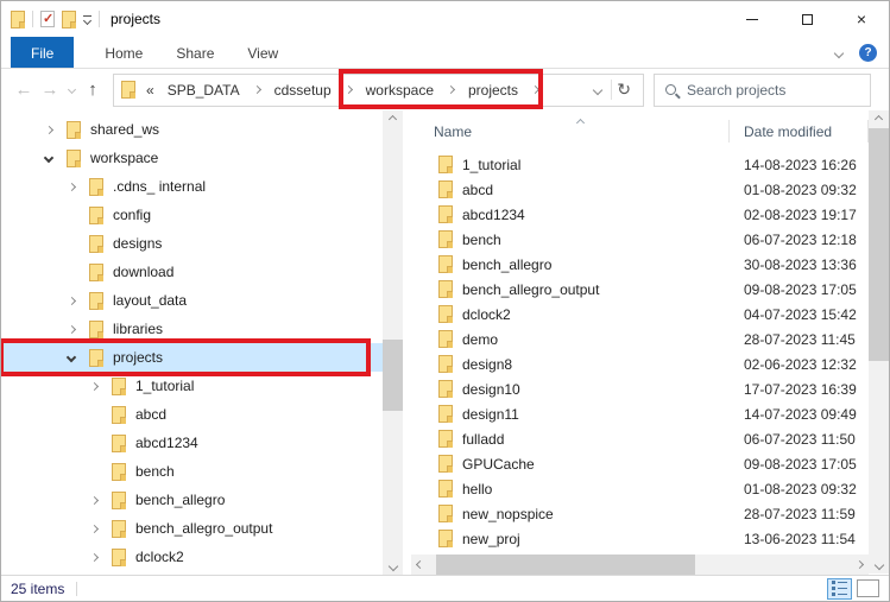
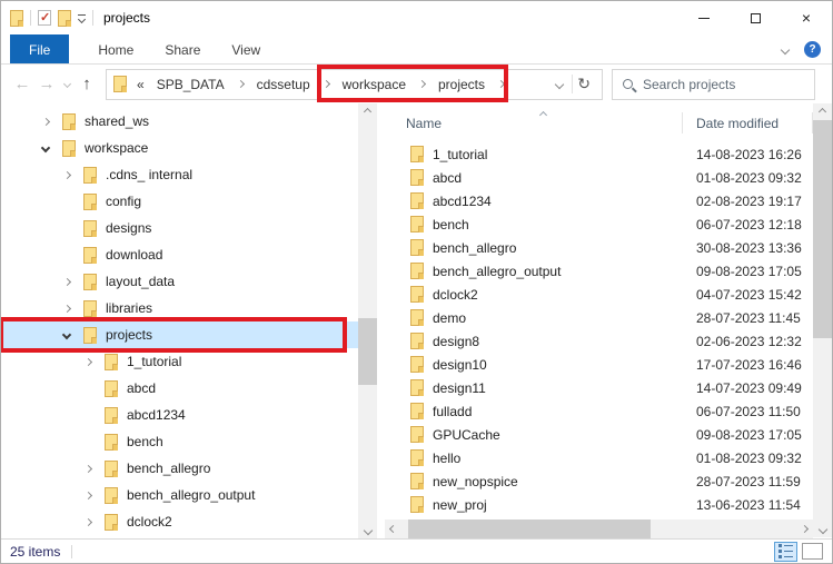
  ✓
  projects
  ×
  File
  Home
  Share
  View
  ?
  ←
  →
  ↑
  «
  SPB_DATA
  cdssetup
  workspace
  projects
  ↻
  Search projects
  shared_ws
  workspace
  .cdns_ internal
  config
  designs
  download
  layout_data
  libraries
  projects
  1_tutorial
  abcd
  abcd1234
  bench
  bench_allegro
  bench_allegro_output
  dclock2
  Name
  Date modified
  1_tutorial
  14-08-2023 16:26
  abcd
  01-08-2023 09:32
  abcd1234
  02-08-2023 19:17
  bench
  06-07-2023 12:18
  bench_allegro
  30-08-2023 13:36
  bench_allegro_output
  09-08-2023 17:05
  dclock2
  04-07-2023 15:42
  demo
  28-07-2023 11:45
  design8
  02-06-2023 12:32
  design10
- 17-07-2023 16:39
+ 17-07-2023 16:46
  design11
  14-07-2023 09:49
  fulladd
  06-07-2023 11:50
  GPUCache
  09-08-2023 17:05
  hello
  01-08-2023 09:32
  new_nopspice
  28-07-2023 11:59
  new_proj
  13-06-2023 11:54
  25 items
